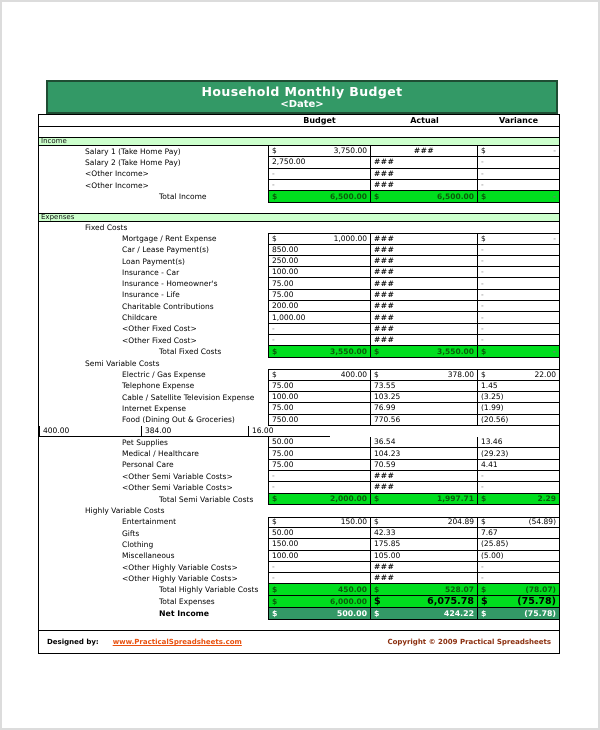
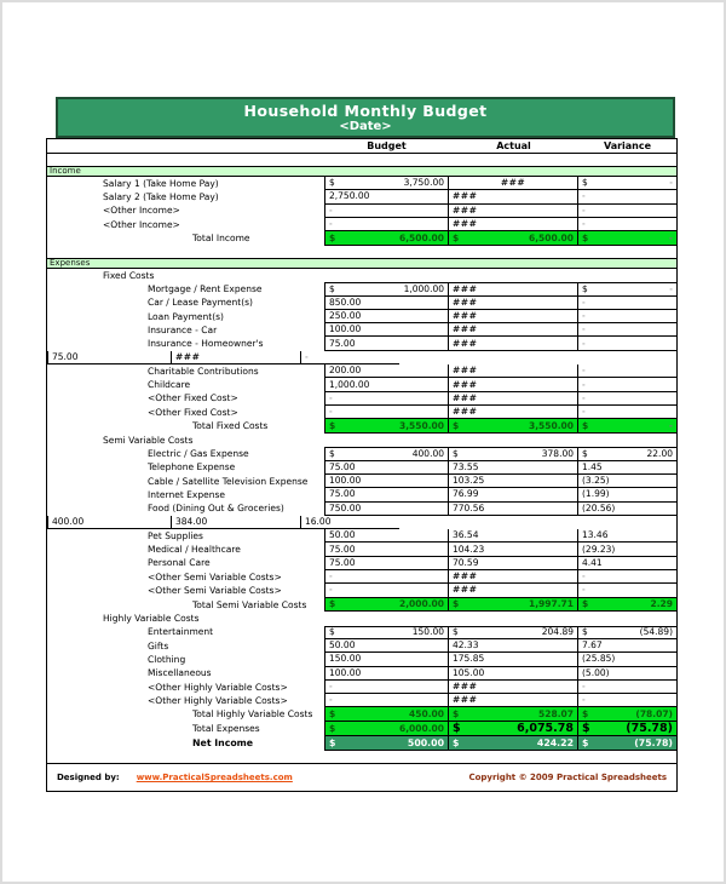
  Household Monthly Budget
  <Date>
  Budget
  Actual
  Variance
  Income
  Salary 1 (Take Home Pay)
  $
  3,750.00
  ###
  $
  -
  Salary 2 (Take Home Pay)
  2,750.00
  ###
  -
  <Other Income>
  -
  ###
  -
  <Other Income>
  -
  ###
  -
  Total Income
  $
  6,500.00
  $
  6,500.00
  $
  -
  Expenses
  Fixed Costs
  Mortgage / Rent Expense
  $
  1,000.00
  ###
  $
  -
  Car / Lease Payment(s)
  850.00
  ###
  -
  Loan Payment(s)
  250.00
  ###
  -
  Insurance - Car
  100.00
  ###
  -
  Insurance - Homeowner's
  75.00
  ###
  -
- Insurance - Life
  75.00
  ###
  -
  Charitable Contributions
  200.00
  ###
  -
  Childcare
  1,000.00
  ###
  -
  <Other Fixed Cost>
  -
  ###
  -
  <Other Fixed Cost>
  -
  ###
  -
  Total Fixed Costs
  $
  3,550.00
  $
  3,550.00
  $
  -
  Semi Variable Costs
  Electric / Gas Expense
  $
  400.00
  $
  378.00
  $
  22.00
  Telephone Expense
  75.00
  73.55
  1.45
  Cable / Satellite Television Expense
  100.00
  103.25
  (3.25)
  Internet Expense
  75.00
  76.99
  (1.99)
  Food (Dining Out & Groceries)
  750.00
  770.56
  (20.56)
  400.00
  384.00
  16.00
  Pet Supplies
  50.00
  36.54
  13.46
  Medical / Healthcare
  75.00
  104.23
  (29.23)
  Personal Care
  75.00
  70.59
  4.41
  <Other Semi Variable Costs>
  -
  ###
  -
  <Other Semi Variable Costs>
  -
  ###
  -
  Total Semi Variable Costs
  $
  2,000.00
  $
  1,997.71
  $
  2.29
  Highly Variable Costs
  Entertainment
  $
  150.00
  $
  204.89
  $
  (54.89)
  Gifts
  50.00
  42.33
  7.67
  Clothing
  150.00
  175.85
  (25.85)
  Miscellaneous
  100.00
  105.00
  (5.00)
  <Other Highly Variable Costs>
  -
  ###
  -
  <Other Highly Variable Costs>
  -
  ###
  -
  Total Highly Variable Costs
  $
  450.00
  $
  528.07
  $
  (78.07)
  Total Expenses
  $
  6,000.00
  $
  6,075.78
  $
  (75.78)
  Net Income
  $
  500.00
  $
  424.22
  $
  (75.78)
  Designed by:
  www.PracticalSpreadsheets.com
  Copyright © 2009 Practical Spreadsheets
